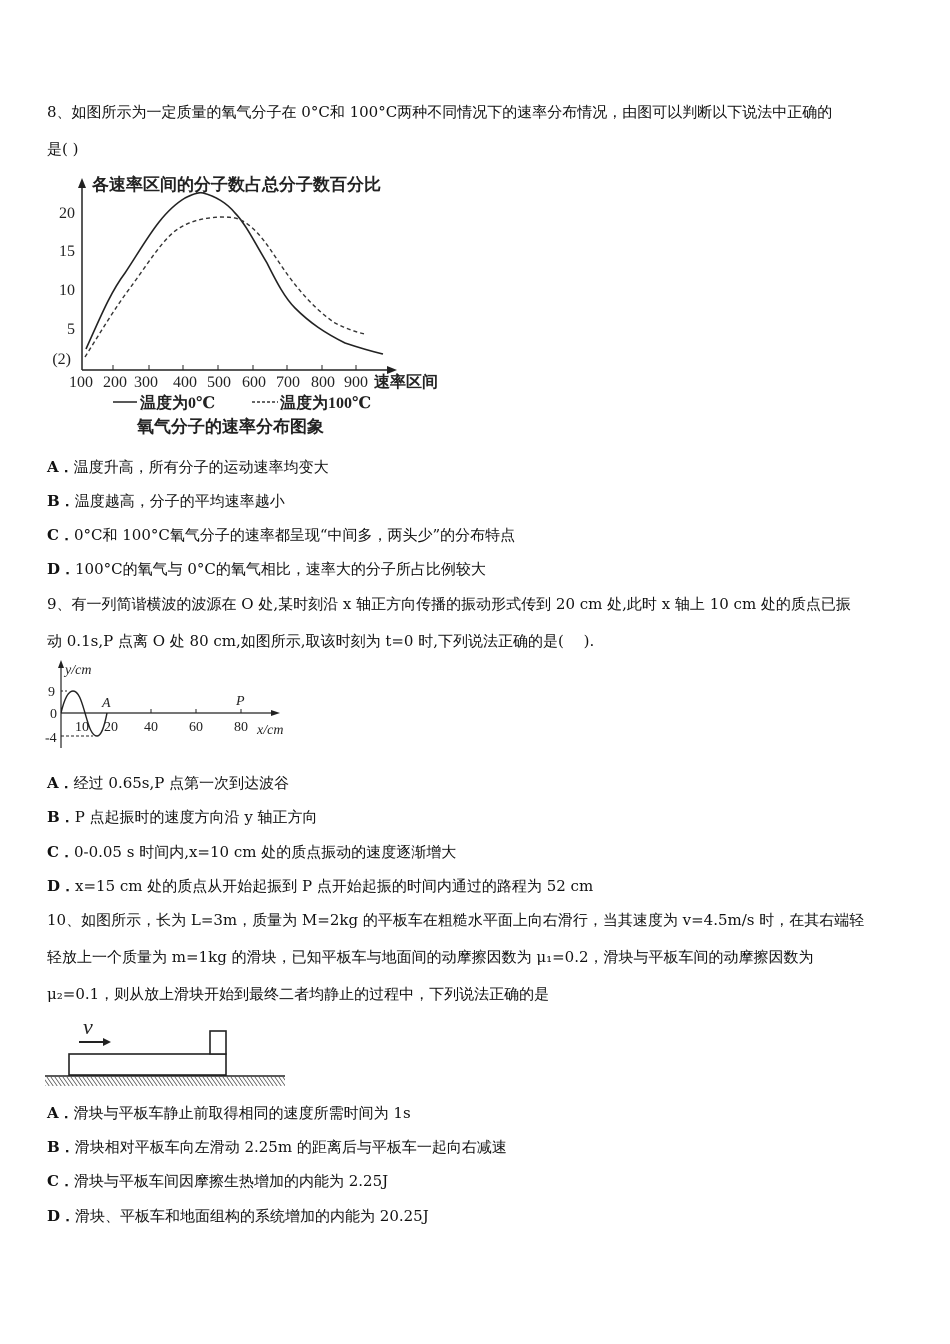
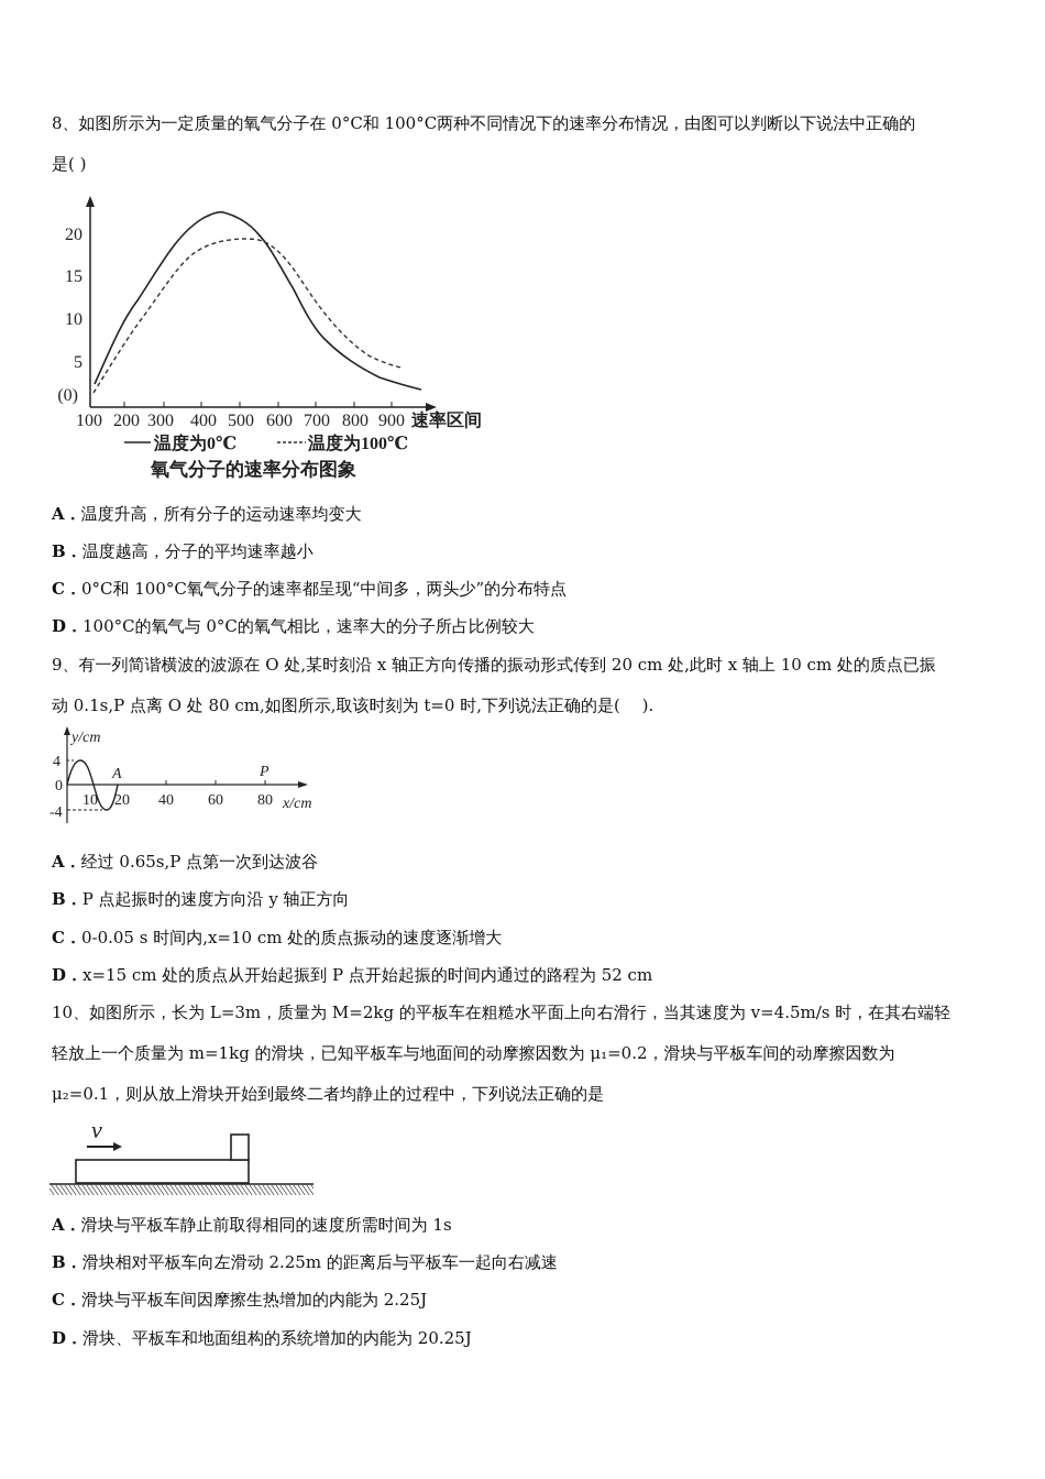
  8、如图所示为一定质量的氧气分子在 0°C和 100°C两种不同情况下的速率分布情况，由图可以判断以下说法中正确的
  是( )
- 各速率区间的分子数占总分子数百分比
  20
  15
  10
  5
- (2)
+ (0)
  100
  200
  300
  400
  500
  600
  700
  800
  900
  速率区间
  温度为0℃
  温度为100℃
  氧气分子的速率分布图象
  A．温度升高，所有分子的运动速率均变大
  B．温度越高，分子的平均速率越小
  C．0°C和 100°C氧气分子的速率都呈现“中间多，两头少”的分布特点
  D．100°C的氧气与 0°C的氧气相比，速率大的分子所占比例较大
  9、有一列简谐横波的波源在 O 处,某时刻沿 x 轴正方向传播的振动形式传到 20 cm 处,此时 x 轴上 10 cm 处的质点已振
  动 0.1s,P 点离 O 处 80 cm,如图所示,取该时刻为 t=0 时,下列说法正确的是( ).
  y/cm
- 9
+ 4
  0
  -4
  A
  P
  10
  20
  40
  60
  80
  x/cm
  A．经过 0.65s,P 点第一次到达波谷
  B．P 点起振时的速度方向沿 y 轴正方向
  C．0-0.05 s 时间内,x=10 cm 处的质点振动的速度逐渐增大
  D．x=15 cm 处的质点从开始起振到 P 点开始起振的时间内通过的路程为 52 cm
  10、如图所示，长为 L=3m，质量为 M=2kg 的平板车在粗糙水平面上向右滑行，当其速度为 v=4.5m/s 时，在其右端轻
  轻放上一个质量为 m=1kg 的滑块，已知平板车与地面间的动摩擦因数为 μ₁=0.2，滑块与平板车间的动摩擦因数为
  μ₂=0.1，则从放上滑块开始到最终二者均静止的过程中，下列说法正确的是
  v
  A．滑块与平板车静止前取得相同的速度所需时间为 1s
  B．滑块相对平板车向左滑动 2.25m 的距离后与平板车一起向右减速
  C．滑块与平板车间因摩擦生热增加的内能为 2.25J
  D．滑块、平板车和地面组构的系统增加的内能为 20.25J
